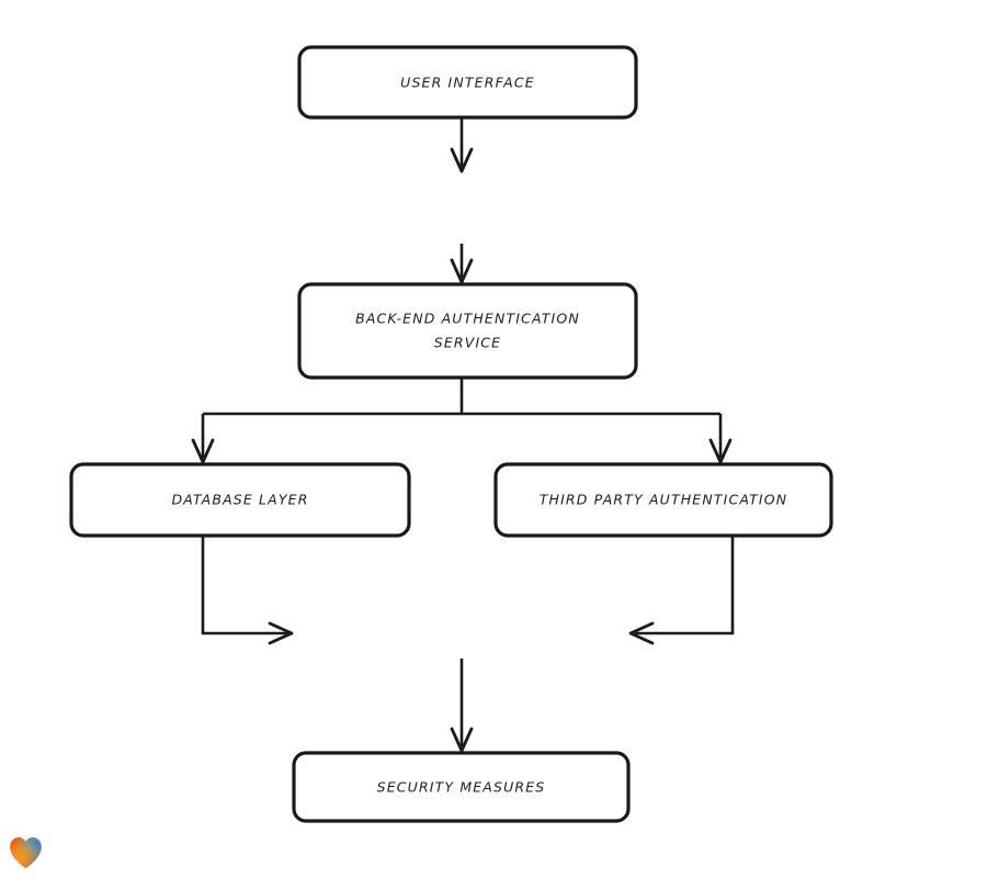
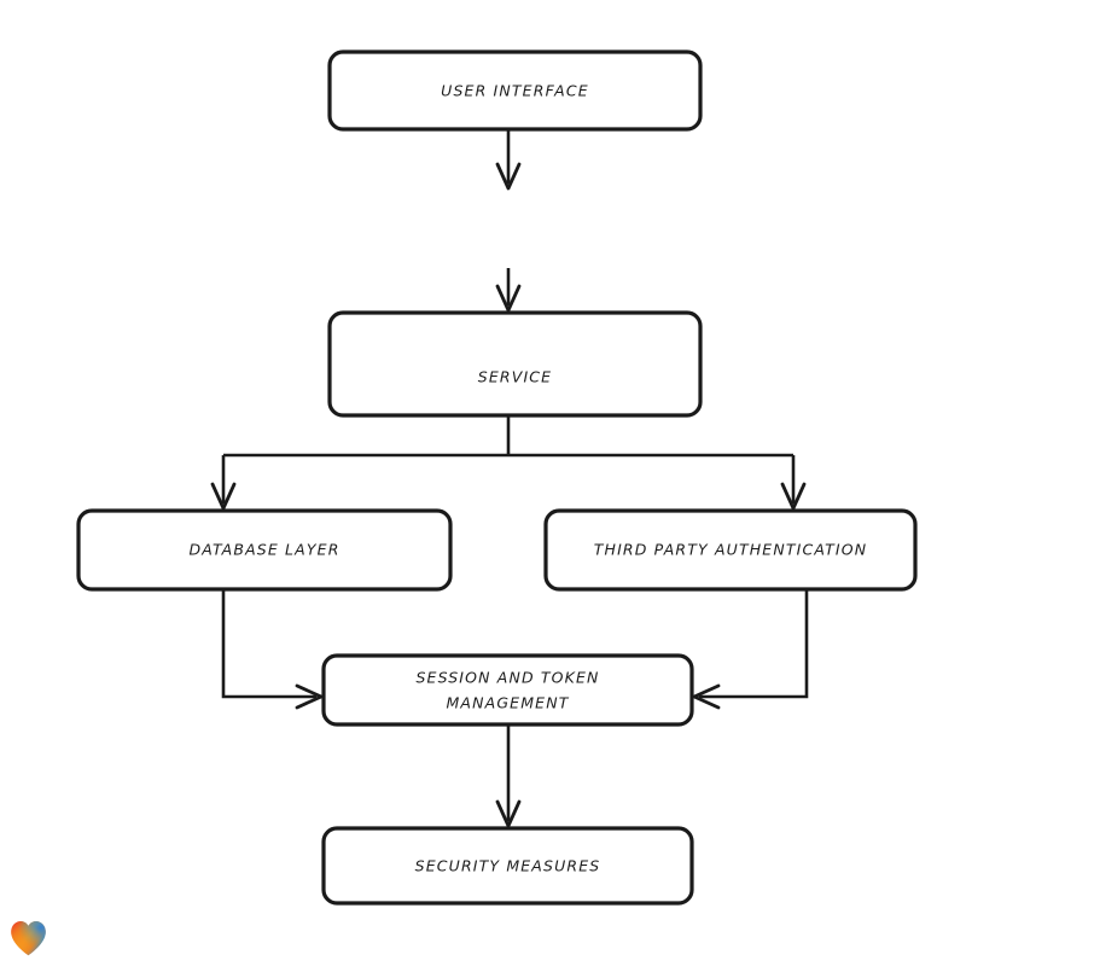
  USER INTERFACE
- BACK-END AUTHENTICATION
  SERVICE
  DATABASE LAYER
  THIRD PARTY AUTHENTICATION
+ SESSION AND TOKEN
+ MANAGEMENT
  SECURITY MEASURES
